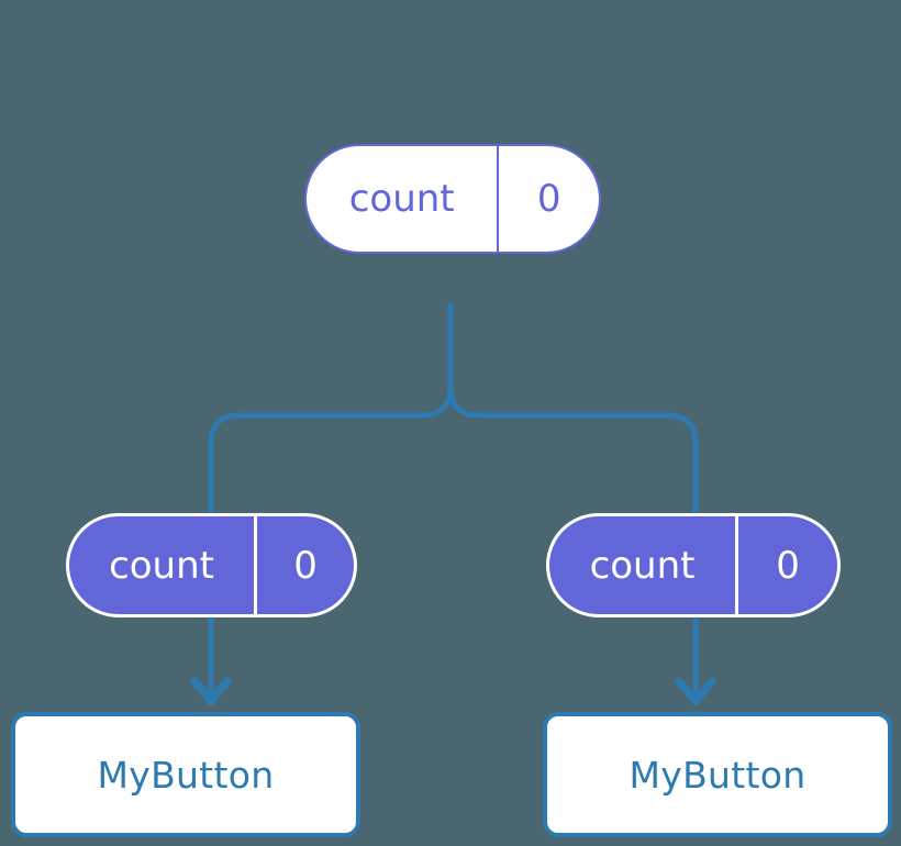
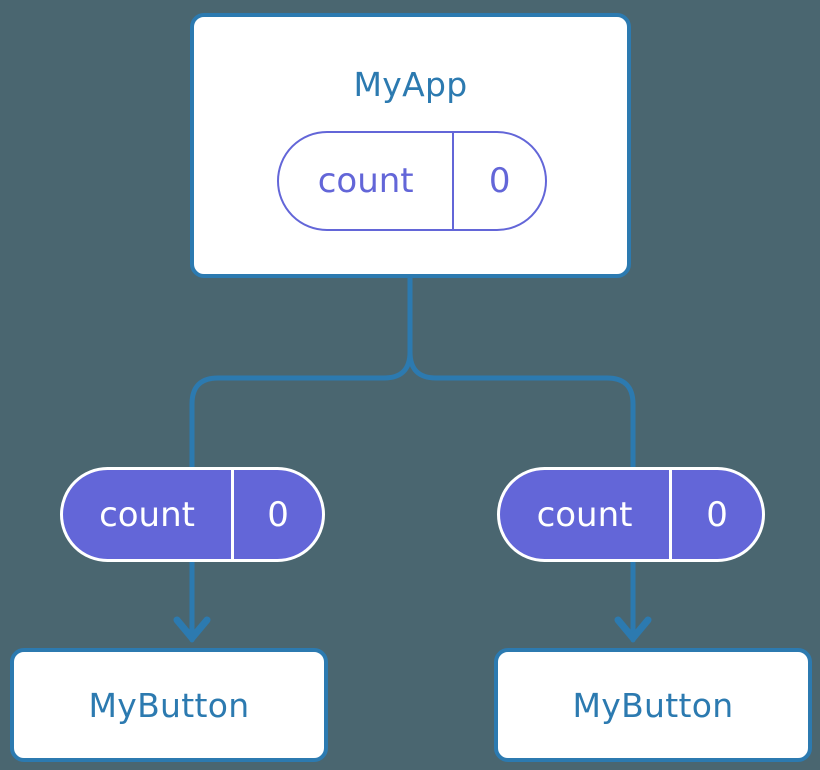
+ MyApp
  count
  0
  count
  0
  count
  0
  MyButton
  MyButton
